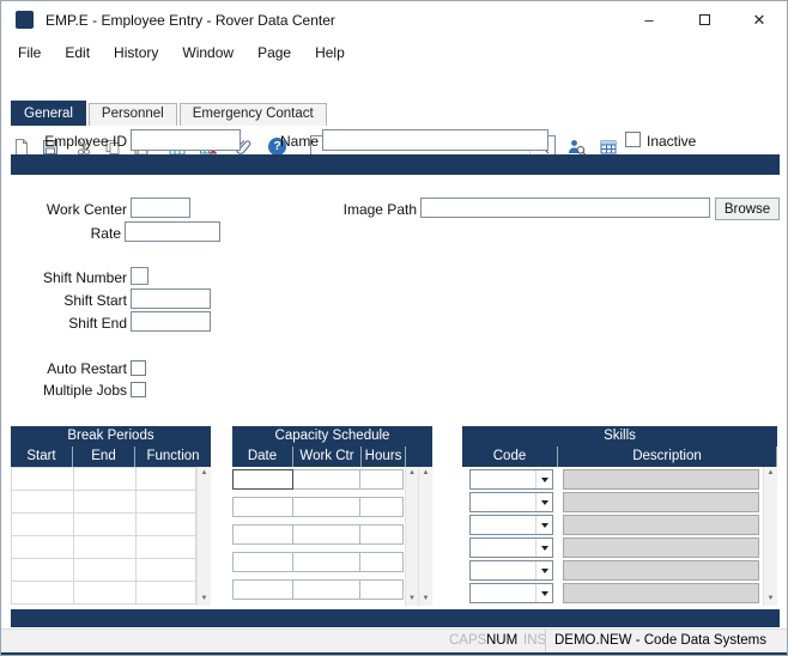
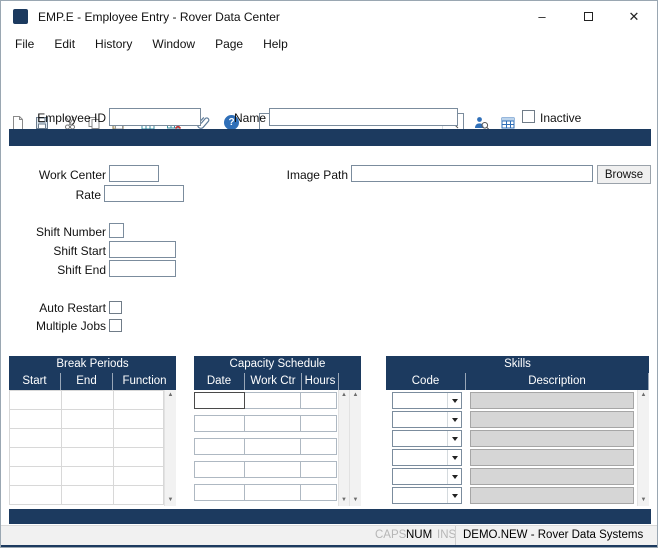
  EMP.E - Employee Entry - Rover Data Center
  –
  ✕
  File
  Edit
  History
  Window
  Page
  Help
  ?
- General
- Personnel
- Emergency Contact
  Employee ID
  Name
  Inactive
  Work Center
  Image Path
  Browse
  Rate
  Shift Number
  Shift Start
  Shift End
  Auto Restart
  Multiple Jobs
  Break Periods
  Start
  End
  Function
  Capacity Schedule
  Date
  Work Ctr
  Hours
  Skills
  Code
  Description
  CAPS
  NUM
  INS
- DEMO.NEW - Code Data Systems
+ DEMO.NEW - Rover Data Systems
